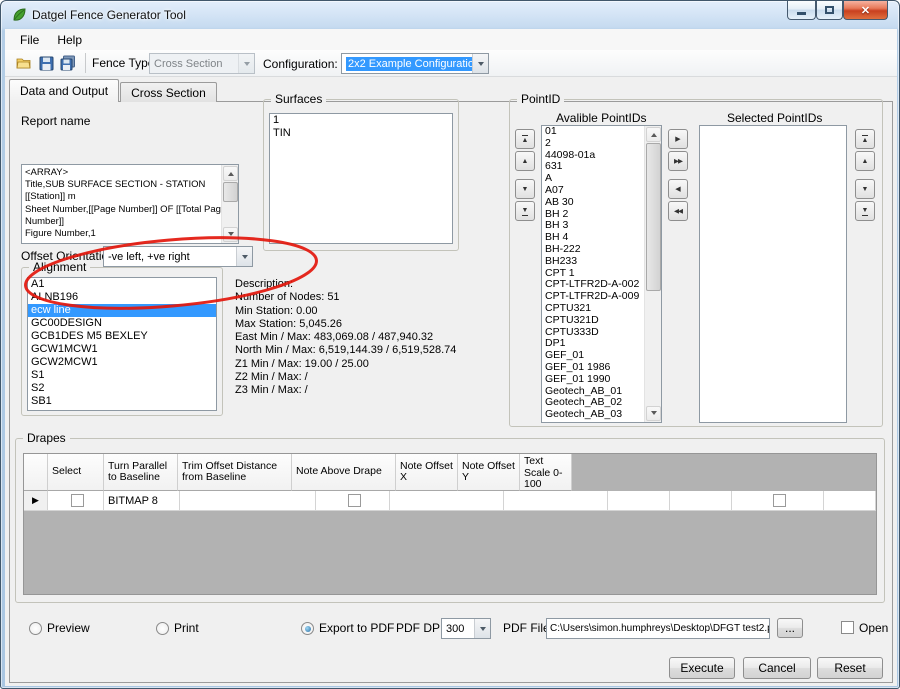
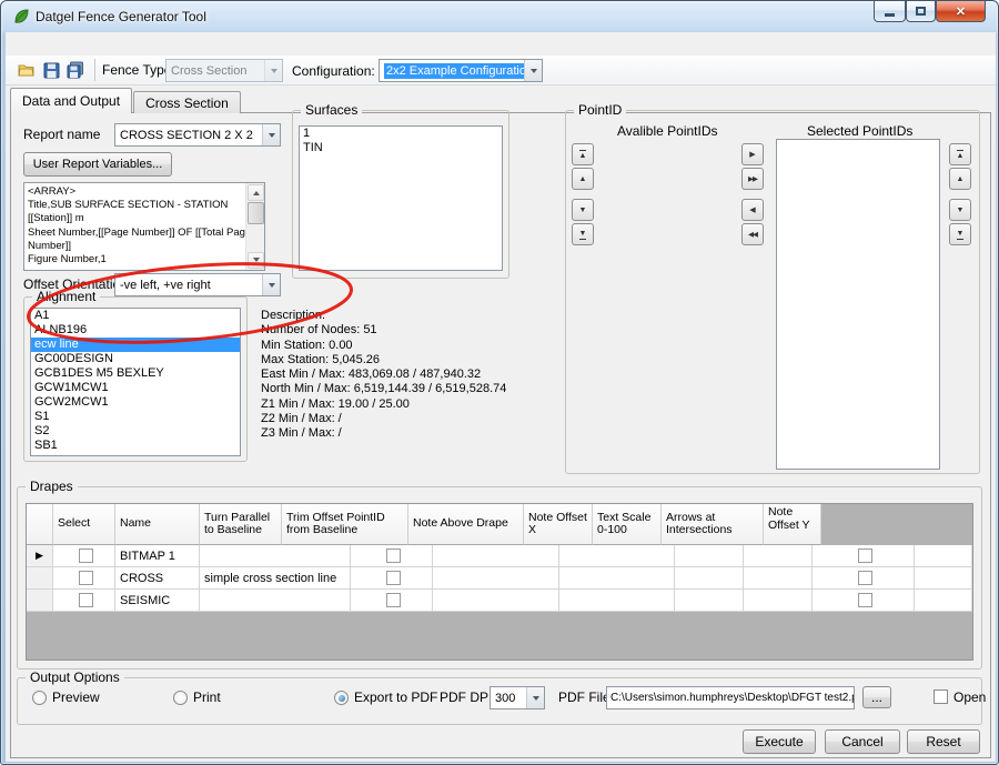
  Datgel Fence Generator Tool
  ✕
- File
- Help
  Fence Typ
  Cross Section
  Configuration:
  2x2 Example Configuratio
  Data and Output
  Cross Section
  Report name
+ CROSS SECTION 2 X 2
+ User Report Variables...
  <ARRAY>
  Title,SUB SURFACE SECTION - STATION
  [[Station]] m
  Sheet Number,[[Page Number]] OF [[Total Pag
  Number]]
  Figure Number,1
  Offset Orntati
  -ve left, +ve right
  Agnment
  A1
  LNB196
  ecw line
  GC00DESIGN
  GCB1DES M5 BEXLEY
  GCW1MCW1
  GCW2MCW1
  S1
  S2
  SB1
  Descriptio:
  umber of Nodes: 51
  Min Station: 0.00
  Max Station: 5,045.26
  East Min / Max: 483,069.08 / 487,940.32
  North Min / Max: 6,519,144.39 / 6,519,528.74
  Z1 Min / Max: 19.00 / 25.00
  Z2 Min / Max: /
  Z3 Min / Max: /
  Surfaces
  1
  TIN
  PointID
  Avalible PointIDs
  Selected PointIDs
- 01
- 2
- 44098-01a
- 631
- A
- A07
- AB 30
- BH 2
- BH 3
- BH 4
- BH-222
- BH233
- CPT 1
- CPT-LTFR2D-A-002
- CPT-LTFR2D-A-009
- CPTU321
- CPTU321D
- CPTU333D
- DP1
- GEF_01
- GEF_01 1986
- GEF_01 1990
- Geotech_AB_01
- Geotech_AB_02
- Geotech_AB_03
  Drapes
  Select
+ Name
  Turn Parallel to Baseline
- Trim Offset Distance from Baseline
+ Trim Offset PointID from Baseline
  Note Above Drape
  Note Offset X
- Note Offset Y
+ Text Scale 0-100
+ Arrows at Intersections
- Text Scale 0-100
+ Note Offset Y
  ▶
- BITMAP 8
+ BITMAP 1
+ CROSS
+ simple cross section line
+ SEISMIC
+ Output Options
  Preview
  Print
  Export to PDF
  PDF DP
  300
  PDF Fil
  C:\Users\simon.humphreys\Desktop\DFGT test2.
  ...
  Open
  Execute
  Cancel
  Reset
